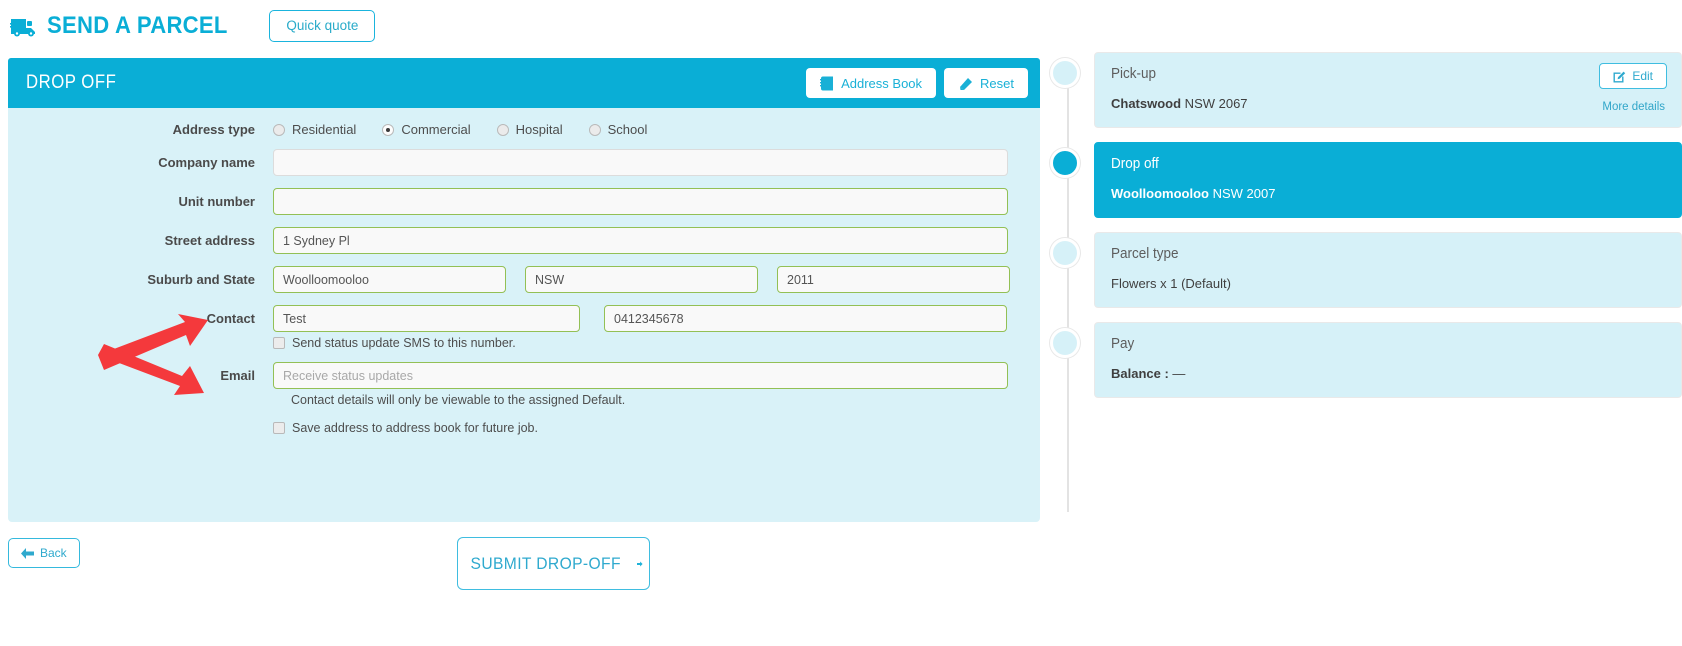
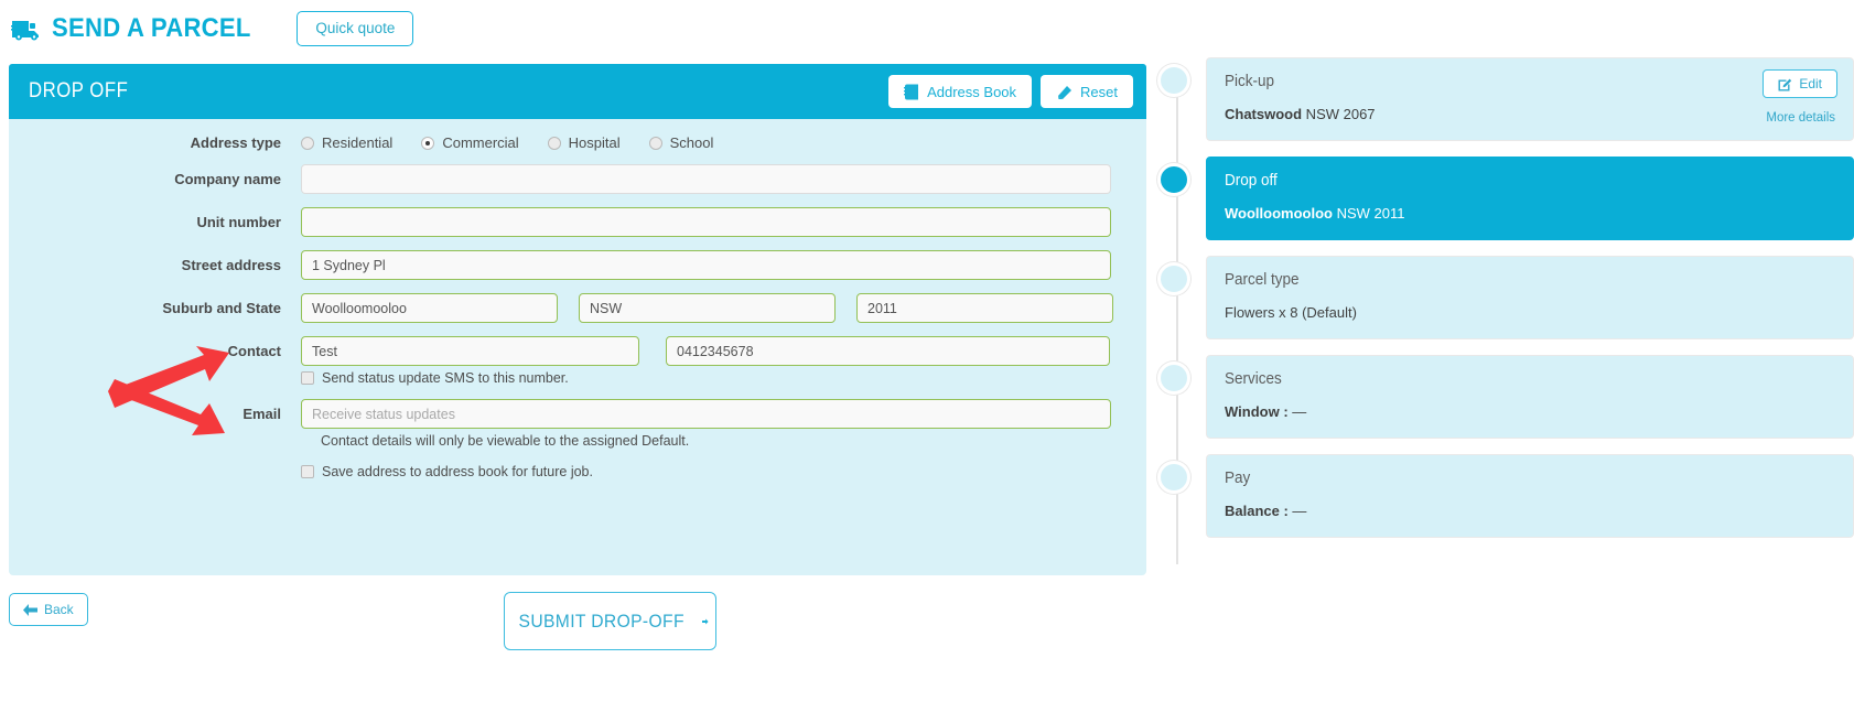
  SEND A PARCEL
  Quick quote
  DROP OFF
  Address Book
  Reset
  Address type
  Residential
  Commercial
  Hospital
  School
  Company name
  Unit number
  Street address
  1 Sydney Pl
  Suburb and State
  Woolloomooloo
  NSW
  2011
  Contact
  Test
  0412345678
  Send status update SMS to this number.
  Email
  Receive status updates
  Contact details will only be viewable to the assigned Default.
  Save address to address book for future job.
  Back
  SUBMIT DROP-OFF
  Pick-up
  Chatswood NSW 2067
  Edit
  More details
  Drop off
- Woolloomooloo NSW 2007
+ Woolloomooloo NSW 2011
  Parcel type
- Flowers x 1 (Default)
+ Flowers x 8 (Default)
+ Services
+ Window : —
  Pay
  Balance : —
